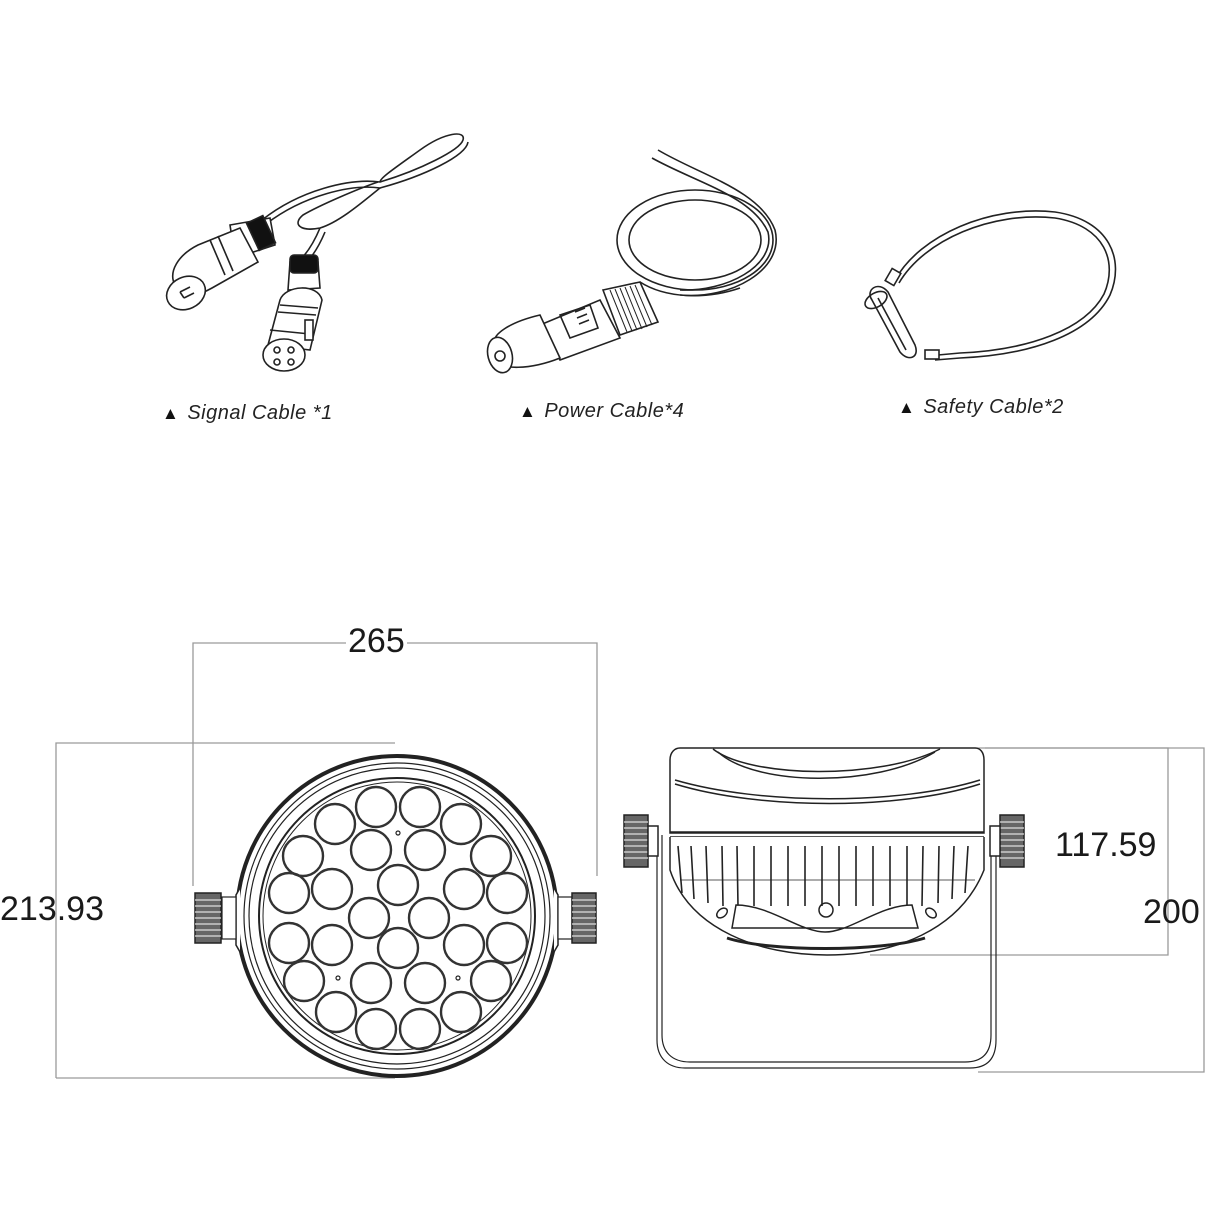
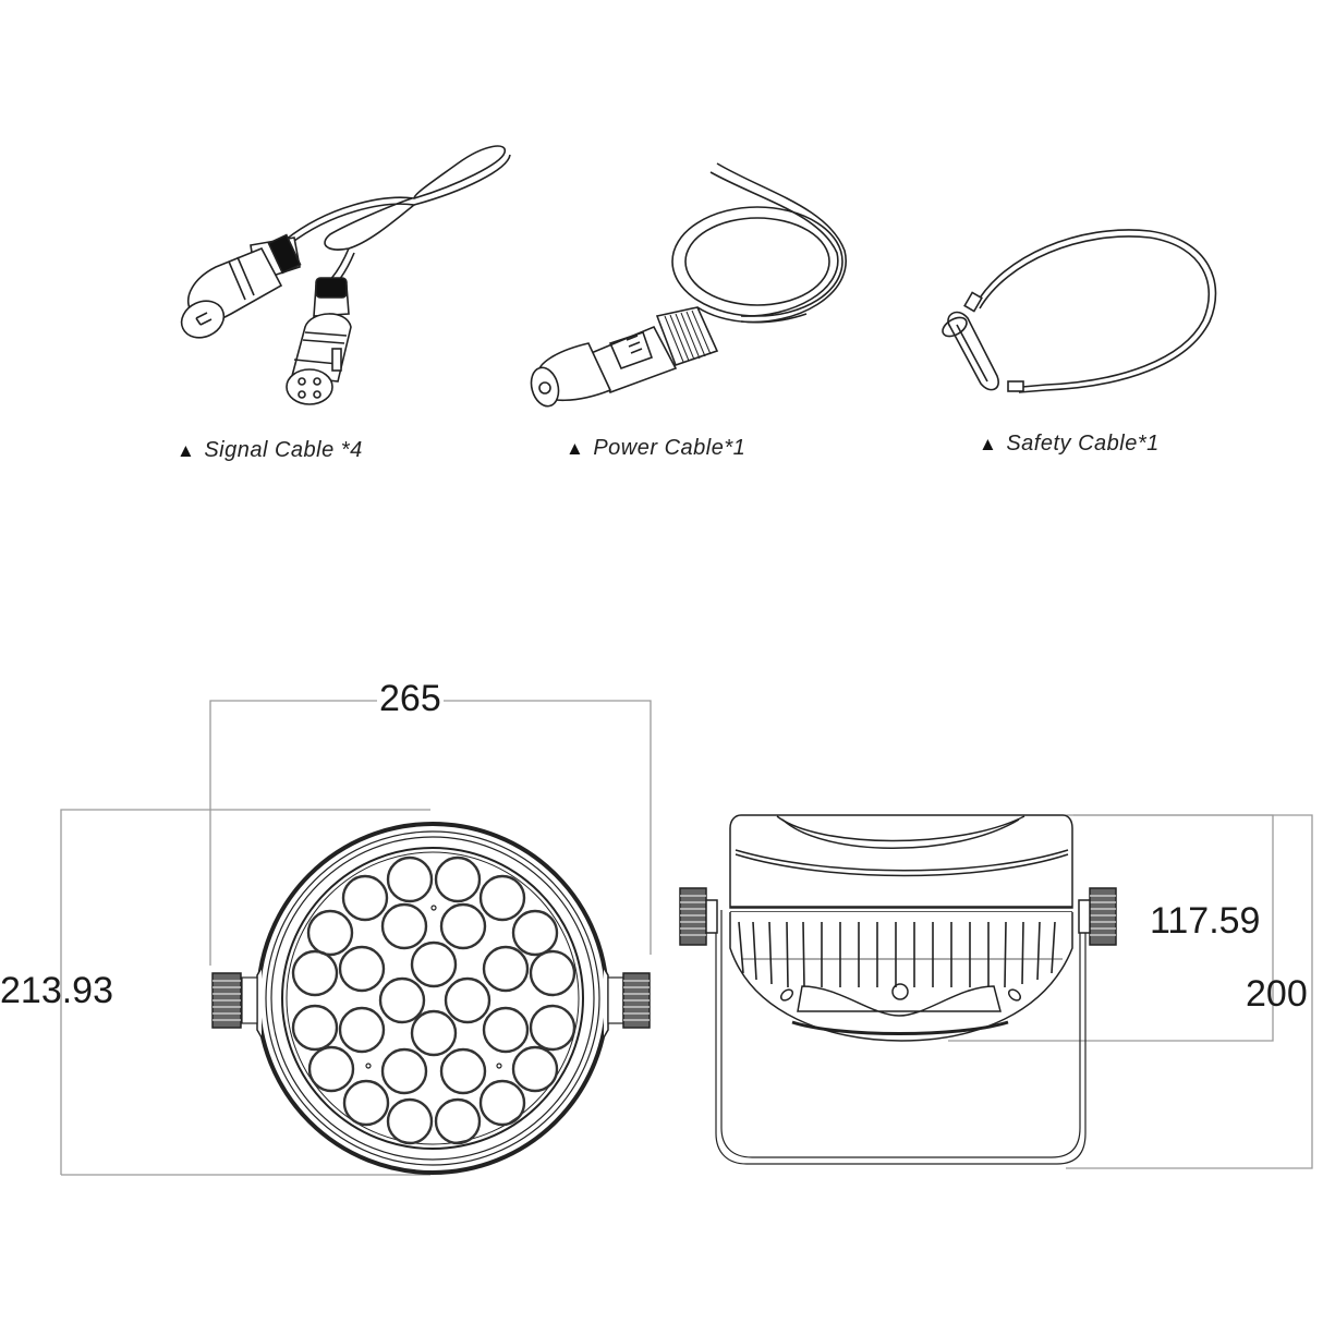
- ▲ Signal Cable *1
+ ▲ Signal Cable *4
- ▲ Power Cable*4
+ ▲ Power Cable*1
- ▲ Safety Cable*2
+ ▲ Safety Cable*1
  265
  213.93
  117.59
  200
